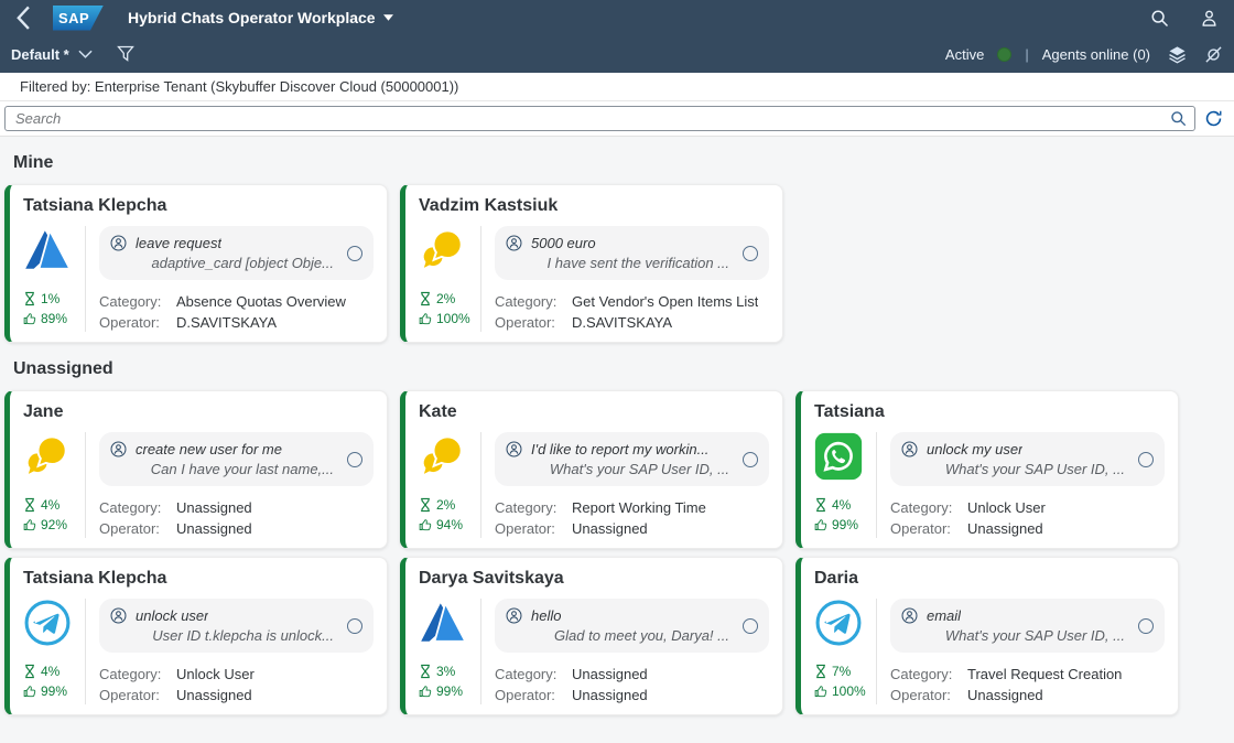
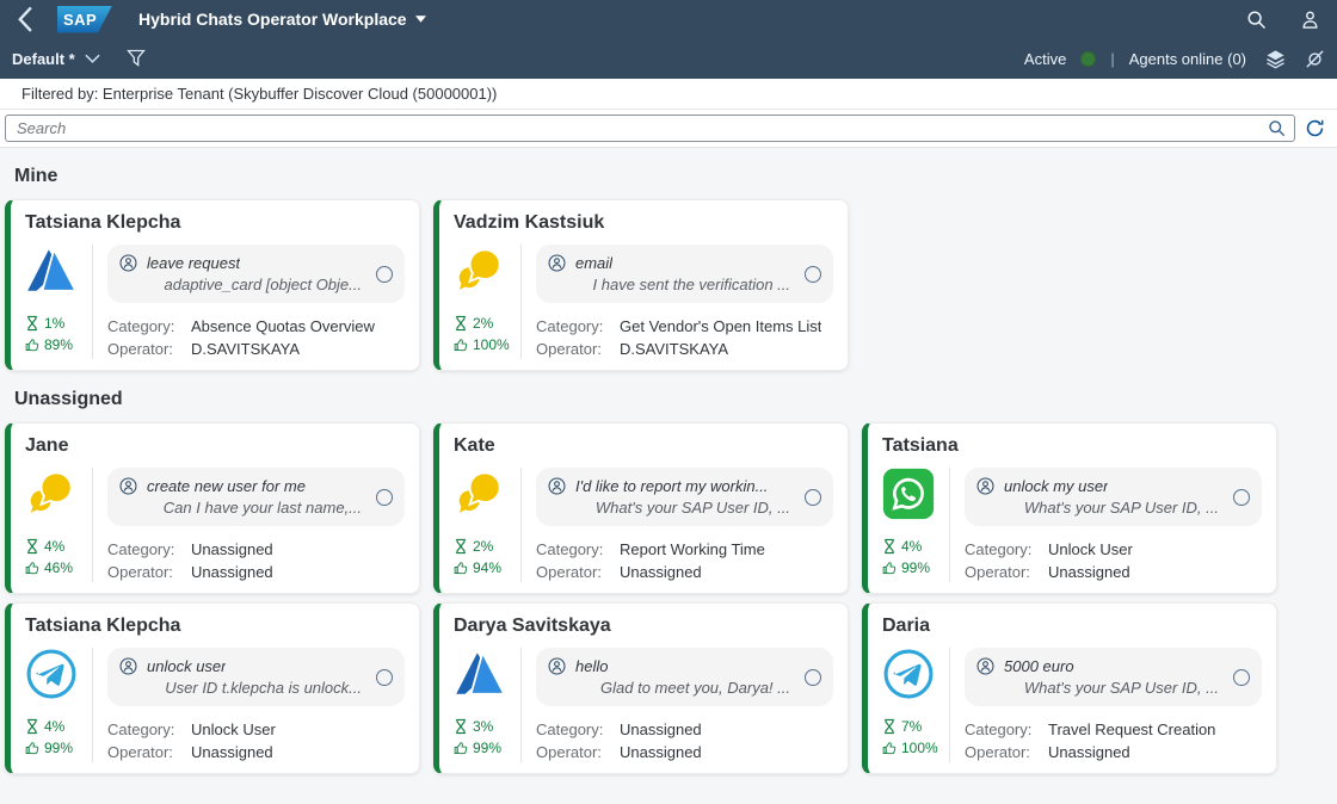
  SAP
  Hybrid Chats Operator Workplace
  Default *
  Active
  |
  Agents online (0)
  Filtered by: Enterprise Tenant (Skybuffer Discover Cloud (50000001))
  Search
  Mine
  Tatsiana Klepcha
  1%
  89%
  leave request
  adaptive_card [object Obje...
  Category:
  Absence Quotas Overview
  Operator:
  D.SAVITSKAYA
  Vadzim Kastsiuk
  2%
  100%
- 5000 euro
+ email
  I have sent the verification ...
  Category:
  Get Vendor's Open Items List
  Operator:
  D.SAVITSKAYA
  Unassigned
  Jane
  4%
- 92%
+ 46%
  create new user for me
  Can I have your last name,...
  Category:
  Unassigned
  Operator:
  Unassigned
  Kate
  2%
  94%
  I'd like to report my workin...
  What's your SAP User ID, ...
  Category:
  Report Working Time
  Operator:
  Unassigned
  Tatsiana
  4%
  99%
  unlock my user
  What's your SAP User ID, ...
  Category:
  Unlock User
  Operator:
  Unassigned
  Tatsiana Klepcha
  4%
  99%
  unlock user
  User ID t.klepcha is unlock...
  Category:
  Unlock User
  Operator:
  Unassigned
  Darya Savitskaya
  3%
  99%
  hello
  Glad to meet you, Darya! ...
  Category:
  Unassigned
  Operator:
  Unassigned
  Daria
  7%
  100%
- email
+ 5000 euro
  What's your SAP User ID, ...
  Category:
  Travel Request Creation
  Operator:
  Unassigned
